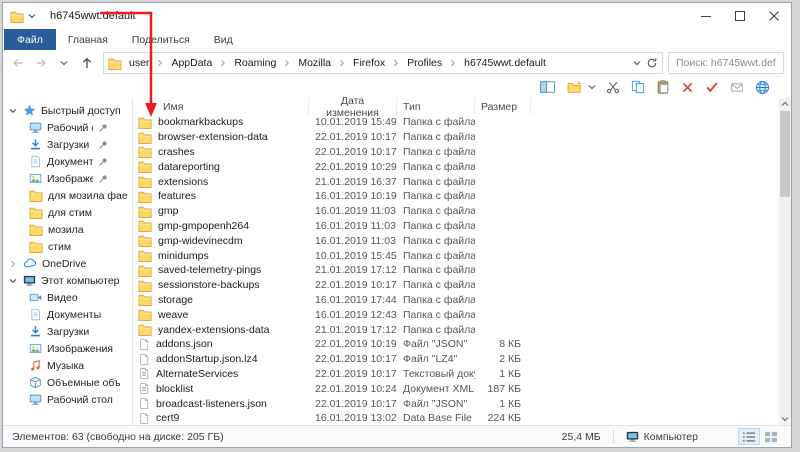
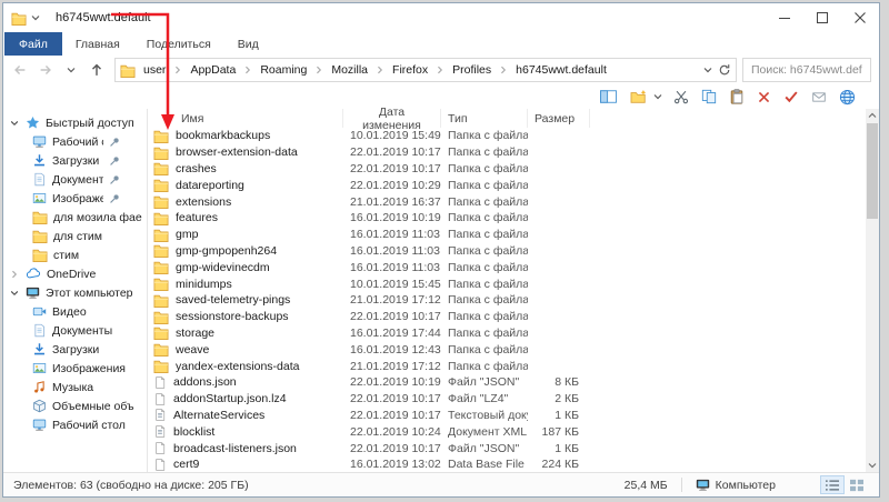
  h6745wwt.default
  Файл
  Главная
  Поделиться
  Вид
  user
  AppData
  Roaming
  Mozilla
  Firefox
  Profiles
  h6745wwt.default
  Поиск: h6745wwt.def
  Быстрый доступ
  Рабочий
  Загрузки
  Документ
  Изображе
  для мозила фае
  для стим
- мозила
  стим
  OneDrive
  Этот компьютер
  Видео
  Документы
  Загрузки
  Изображения
  Музыка
  Объемные объ
  Рабочий стол
  Имя
  Дата изменения
  Тип
  Размер
  bookmarkbackups
  10.01.2019 15:49
  Папка с файла
  browser-extension-data
  22.01.2019 10:17
  Папка с файла
  crashes
  22.01.2019 10:17
  Папка с файла
  datareporting
  22.01.2019 10:29
  Папка с файла
  extensions
  21.01.2019 16:37
  Папка с файла
  features
  16.01.2019 10:19
  Папка с файла
  gmp
  16.01.2019 11:03
  Папка с файла
  gmp-gmpopenh264
  16.01.2019 11:03
  Папка с файла
  gmp-widevinecdm
  16.01.2019 11:03
  Папка с файла
  minidumps
  10.01.2019 15:45
  Папка с файла
  saved-telemetry-pings
  21.01.2019 17:12
  Папка с файла
  sessionstore-backups
  22.01.2019 10:17
  Папка с файла
  storage
  16.01.2019 17:44
  Папка с файла
  weave
  16.01.2019 12:43
  Папка с файла
  yandex-extensions-data
  21.01.2019 17:12
  Папка с файла
  addons.json
  22.01.2019 10:19
  Файл "JSON"
  8 КБ
  addonStartup.json.lz4
  22.01.2019 10:17
  Файл "LZ4"
  2 КБ
  AlternateServices
  22.01.2019 10:17
  Текстовый док
  1 КБ
  blocklist
  22.01.2019 10:24
  Документ XML
  187 КБ
  broadcast-listeners.json
  22.01.2019 10:17
  Файл "JSON"
  1 КБ
  cert9
  16.01.2019 13:02
  Data Base File
  224 КБ
  Элементов: 63 (свободно на диске: 205 ГБ)
  25,4 МБ
  Компьютер
